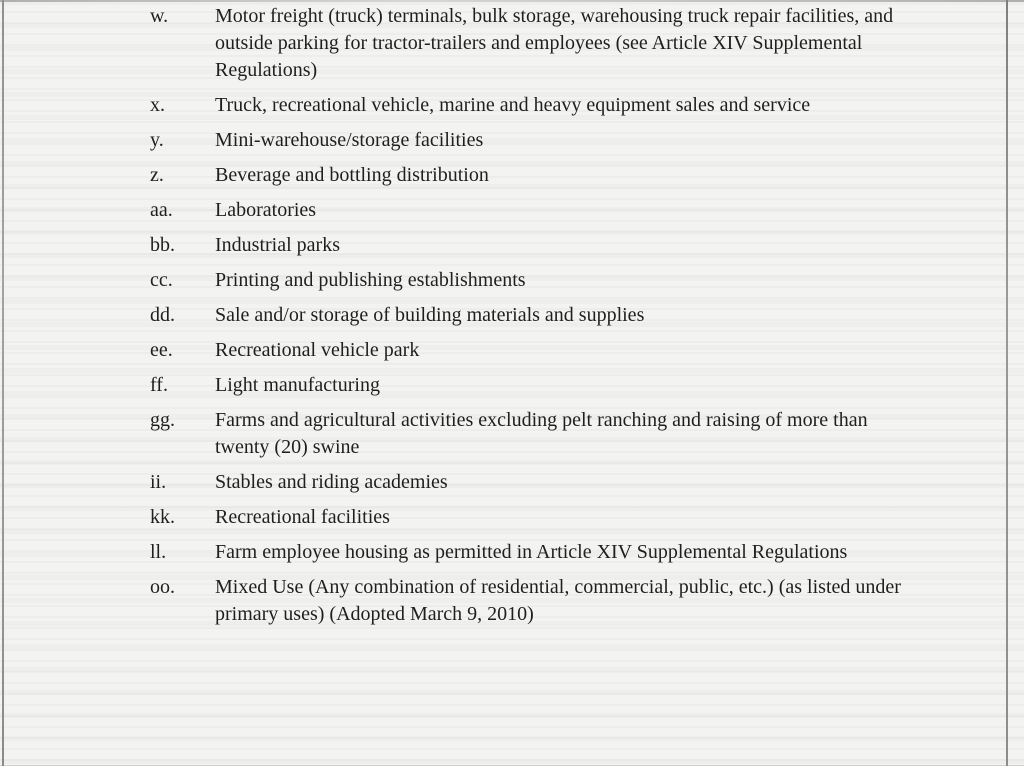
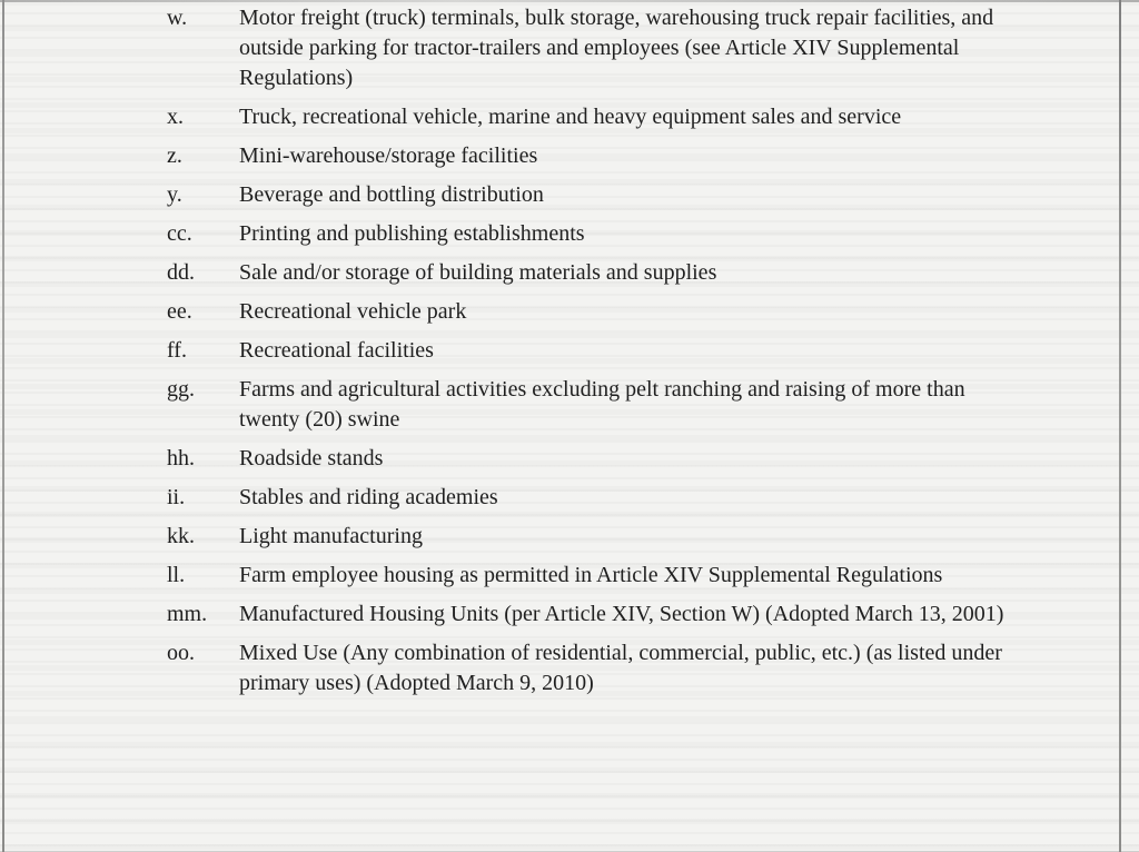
  w.
  Motor freight (truck) terminals, bulk storage, warehousing truck repair facilities, and outside parking for tractor-trailers and employees (see Article XIV Supplemental Regulations)
  x.
  Truck, recreational vehicle, marine and heavy equipment sales and service
- y.
+ z.
  Mini-warehouse/storage facilities
- z.
+ y.
  Beverage and bottling distribution
- aa.
- Laboratories
- bb.
- Industrial parks
  cc.
  Printing and publishing establishments
  dd.
  Sale and/or storage of building materials and supplies
  ee.
  Recreational vehicle park
  ff.
- Light manufacturing
+ Recreational facilities
  gg.
  Farms and agricultural activities excluding pelt ranching and raising of more than twenty (20) swine
+ hh.
+ Roadside stands
  ii.
  Stables and riding academies
  kk.
- Recreational facilities
+ Light manufacturing
  ll.
  Farm employee housing as permitted in Article XIV Supplemental Regulations
+ mm.
+ Manufactured Housing Units (per Article XIV, Section W) (Adopted March 13, 2001)
  oo.
  Mixed Use (Any combination of residential, commercial, public, etc.) (as listed under primary uses) (Adopted March 9, 2010)
